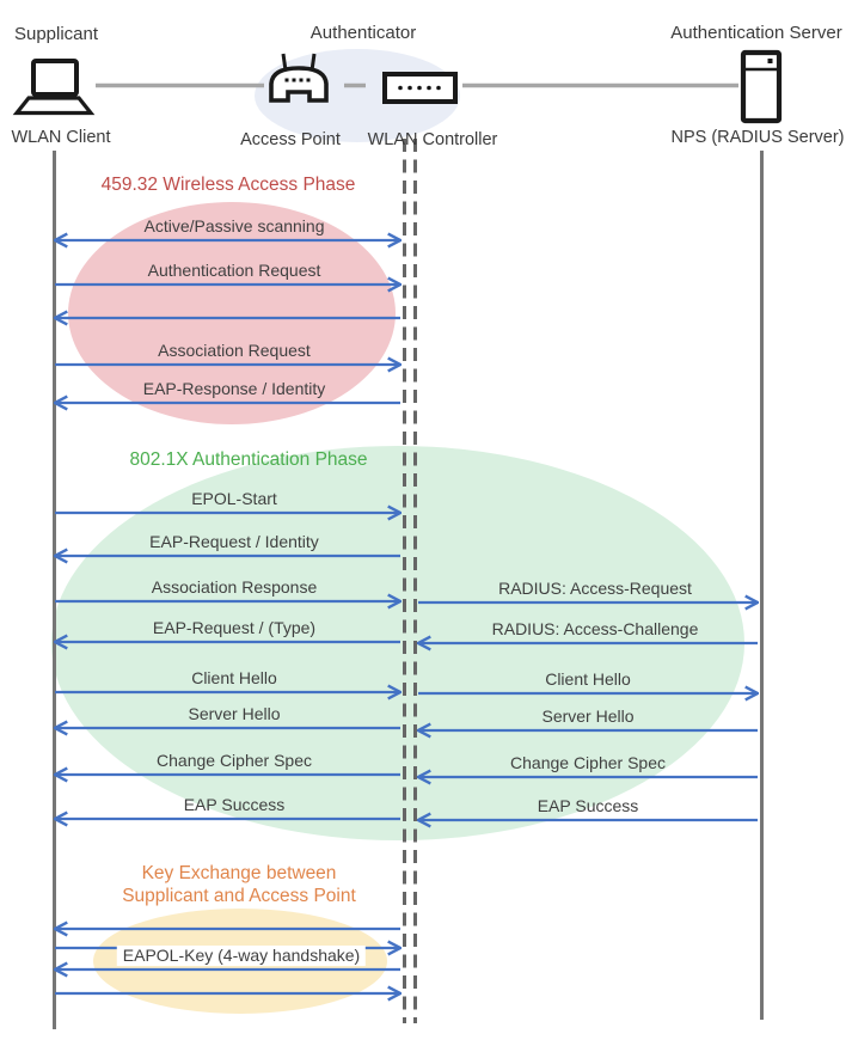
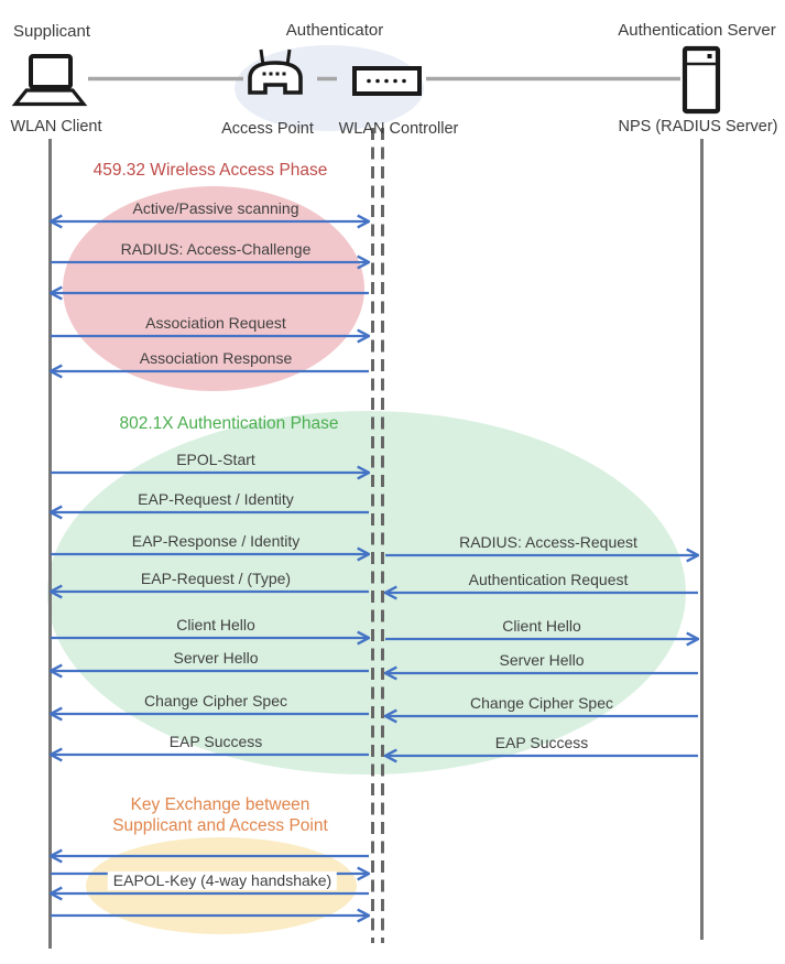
  Supplicant
  Authenticator
  Authentication Server
  WLAN Client
  Access Point
  WLAN Controller
  NPS (RADIUS Server)
  459.32 Wireless Access Phase
  802.1X Authentication Phase
  Key Exchange between
  Supplicant and Access Point
  Active/Passive scanning
- Authentication Request
+ RADIUS: Access-Challenge
  Association Request
- EAP-Response / Identity
+ Association Response
  EPOL-Start
  EAP-Request / Identity
- Association Response
+ EAP-Response / Identity
  RADIUS: Access-Request
  EAP-Request / (Type)
- RADIUS: Access-Challenge
+ Authentication Request
  Client Hello
  Client Hello
  Server Hello
  Server Hello
  Change Cipher Spec
  Change Cipher Spec
  EAP Success
  EAP Success
  EAPOL-Key (4-way handshake)
